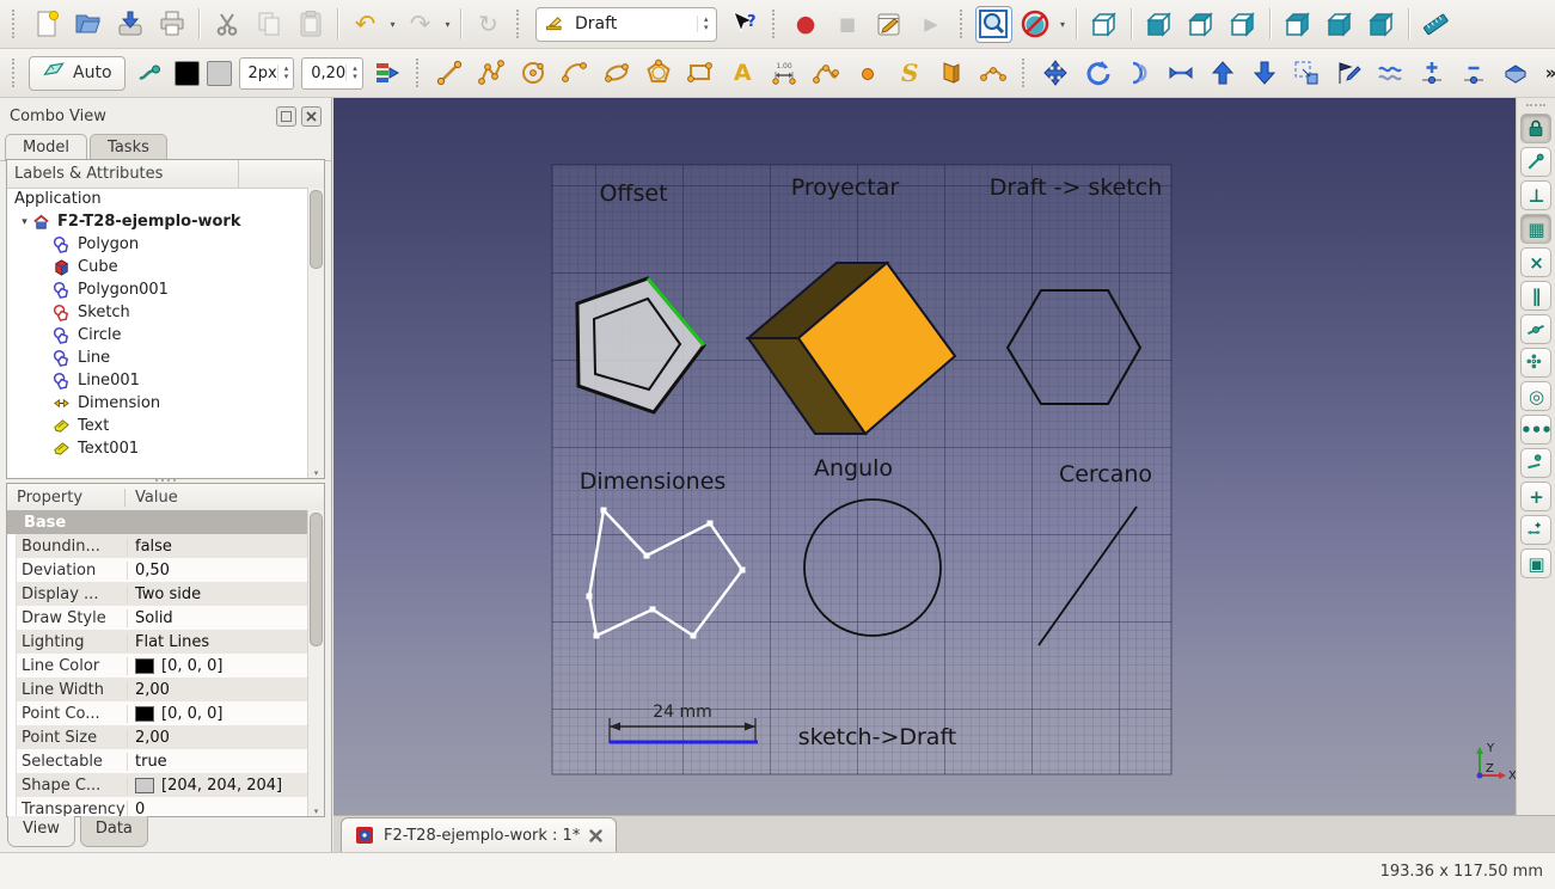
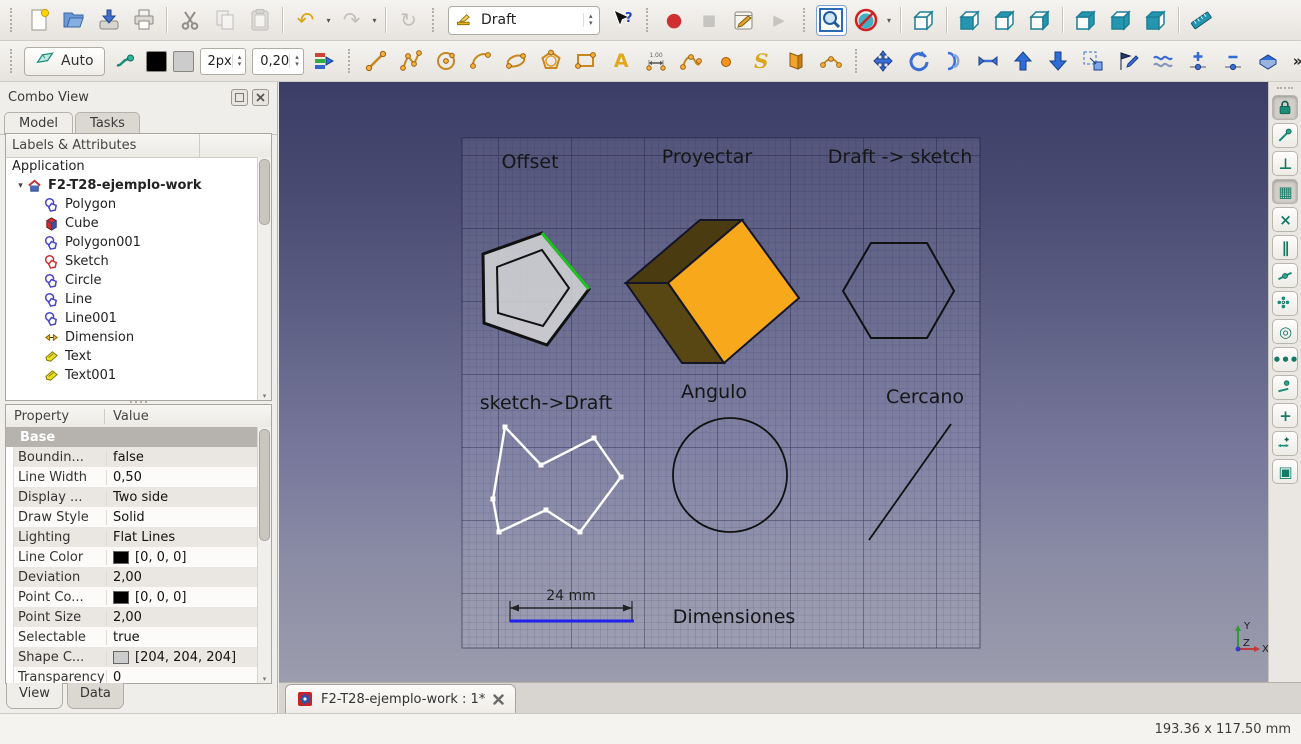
  ↶
  ▾
  ↷
  ▾
  ↻
  Draft
  ▴
  ▾
  ?
  ●
  ■
  ▶
  ▾
  Auto
  2px
  ▴
  ▾
  0,20
  ▴
  ▾
  A
  S
  »
  Combo View
  Model
  Tasks
  Labels & Attributes
  Application
  ▾
  F2-T28-ejemplo-work
  Polygon
  Cube
  Polygon001
  Sketch
  Circle
  Line
  Line001
  Dimension
  Text
  Text001
  ▾
  Property
  Value
  Base
  Boundin...
  false
- Deviation
+ Line Width
  0,50
  Display ...
  Two side
  Draw Style
  Solid
  Lighting
  Flat Lines
  Line Color
  [0, 0, 0]
- Line Width
+ Deviation
  2,00
  Point Co...
  [0, 0, 0]
  Point Size
  2,00
  Selectable
  true
  Shape C...
  [204, 204, 204]
  Transparency
  0
  ▾
  View
  Data
  24 mm
  Offset
  Proyectar
  Draft -> sketch
- Dimensiones
+ sketch->Draft
  Angulo
  Cercano
- sketch->Draft
+ Dimensiones
  Y
  Z
  X
  ⊥
  ▦
  ×
  ∥
  ◎
  •••
  +
  ▣
  F2-T28-ejemplo-work : 1*
  193.36 x 117.50 mm
